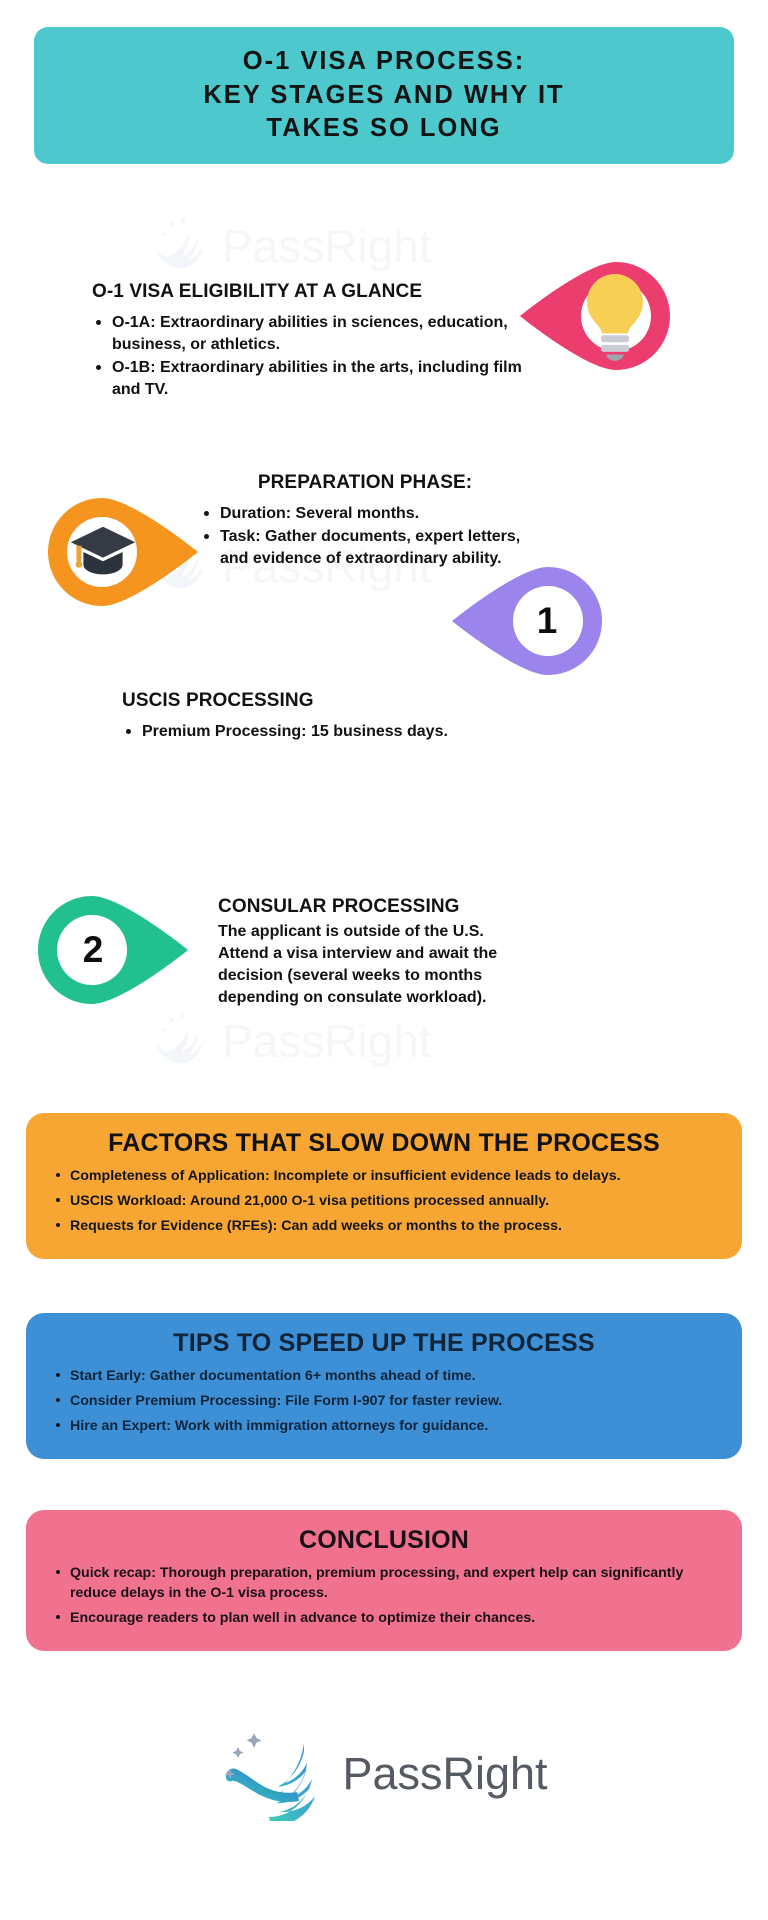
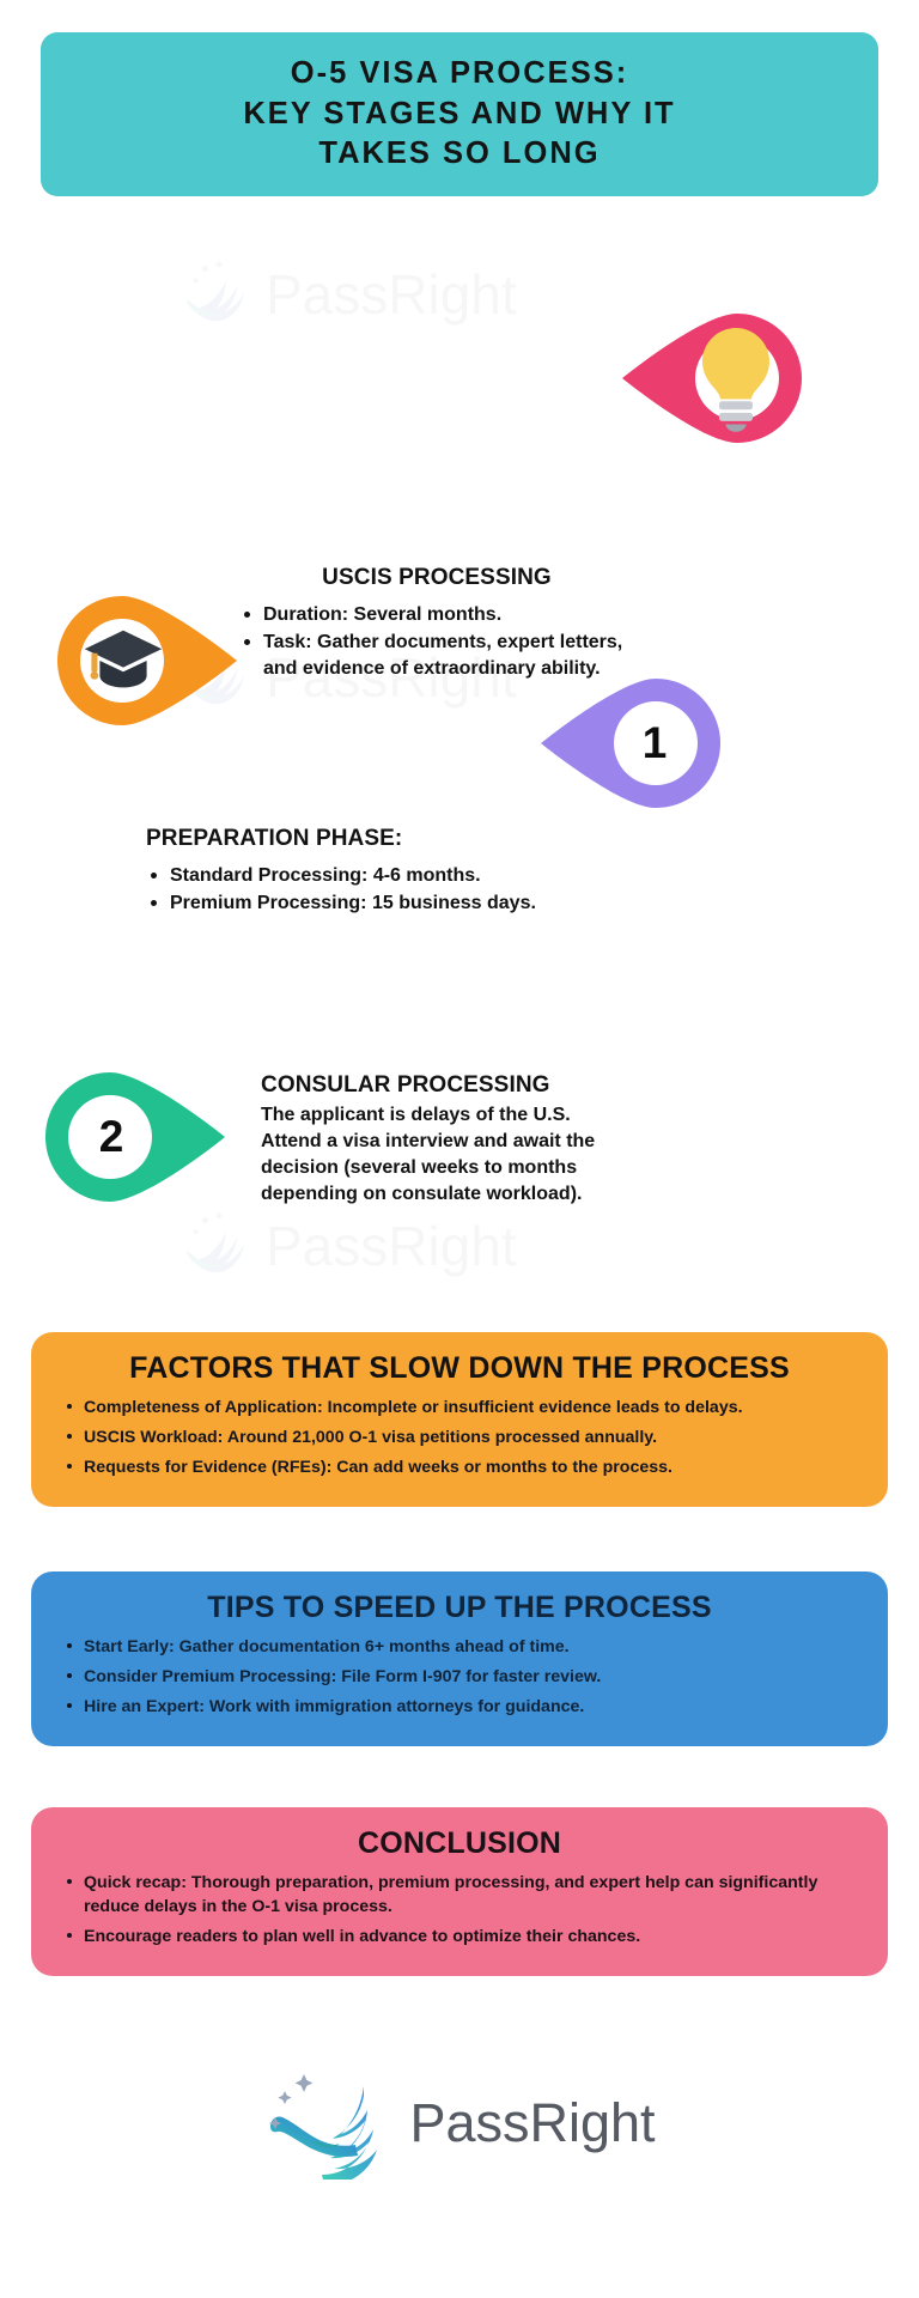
- O-1 VISA PROCESS:
+ O-5 VISA PROCESS:
  KEY STAGES AND WHY IT
  TAKES SO LONG
- O-1 VISA ELIGIBILITY AT A GLANCE
- O-1A: Extraordinary abilities in sciences, education, business, or athletics.
- O-1B: Extraordinary abilities in the arts, including film and TV.
- PREPARATION PHASE:
+ USCIS PROCESSING
  Duration: Several months.
  Task: Gather documents, expert letters, and evidence of extraordinary ability.
- USCIS PROCESSING
+ PREPARATION PHASE:
+ Standard Processing: 4-6 months.
  Premium Processing: 15 business days.
  1
  CONSULAR PROCESSING
- The applicant is outside of the U.S. Attend a visa interview and await the decision (several weeks to months depending on consulate workload).
+ The applicant is delays of the U.S. Attend a visa interview and await the decision (several weeks to months depending on consulate workload).
  2
  FACTORS THAT SLOW DOWN THE PROCESS
  Completeness of Application: Incomplete or insufficient evidence leads to delays.
  USCIS Workload: Around 21,000 O-1 visa petitions processed annually.
  Requests for Evidence (RFEs): Can add weeks or months to the process.
  TIPS TO SPEED UP THE PROCESS
  Start Early: Gather documentation 6+ months ahead of time.
  Consider Premium Processing: File Form I-907 for faster review.
  Hire an Expert: Work with immigration attorneys for guidance.
  CONCLUSION
  Quick recap: Thorough preparation, premium processing, and expert help can significantly reduce delays in the O-1 visa process.
  Encourage readers to plan well in advance to optimize their chances.
  PassRight
